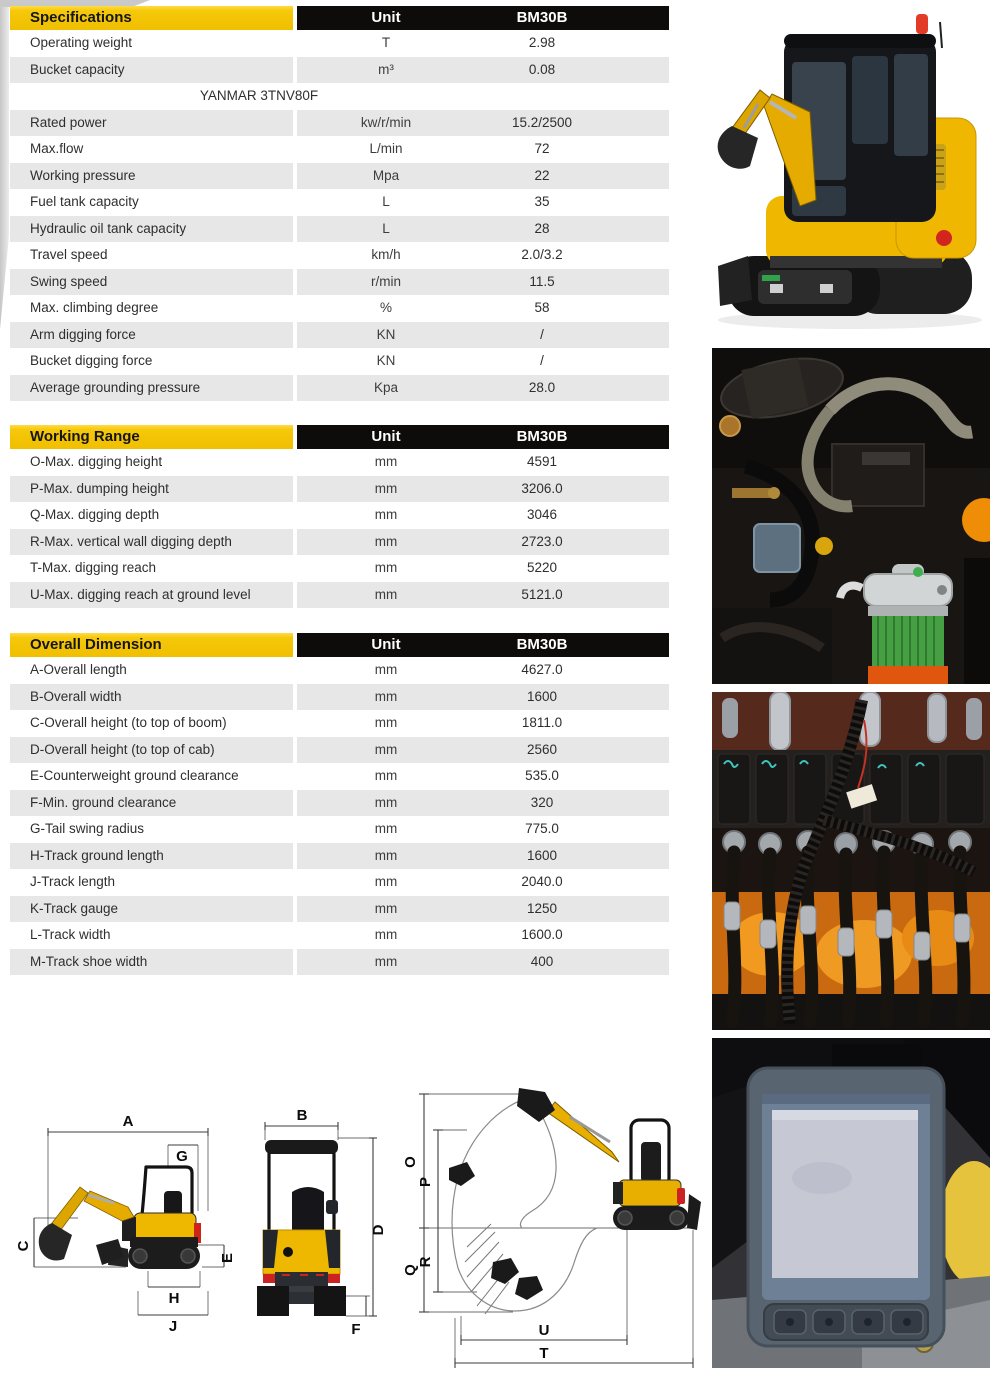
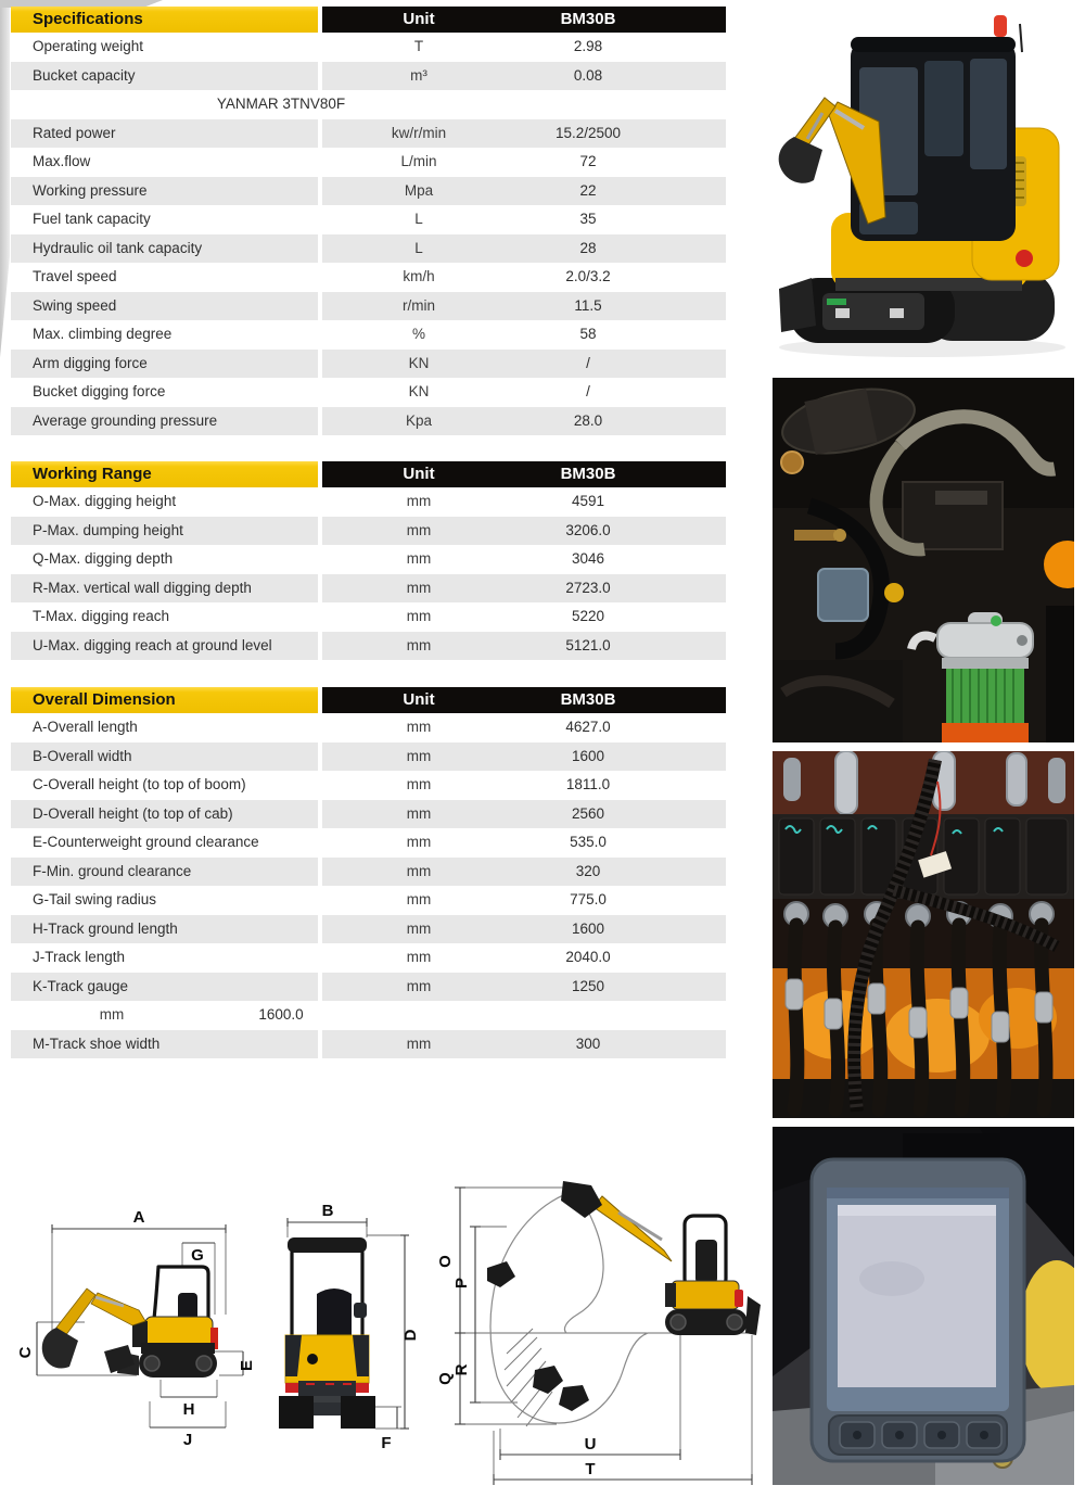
  Specifications
  Unit
  BM30B
  Operating weight
  T
  2.98
  Bucket capacity
  m³
  0.08
  YANMAR 3TNV80F
  Rated power
  kw/r/min
  15.2/2500
  Max.flow
  L/min
  72
  Working pressure
  Mpa
  22
  Fuel tank capacity
  L
  35
  Hydraulic oil tank capacity
  L
  28
  Travel speed
  km/h
  2.0/3.2
  Swing speed
  r/min
  11.5
  Max. climbing degree
  %
  58
  Arm digging force
  KN
  /
  Bucket digging force
  KN
  /
  Average grounding pressure
  Kpa
  28.0
  Working Range
  Unit
  BM30B
  O-Max. digging height
  mm
  4591
  P-Max. dumping height
  mm
  3206.0
  Q-Max. digging depth
  mm
  3046
  R-Max. vertical wall digging depth
  mm
  2723.0
  T-Max. digging reach
  mm
  5220
  U-Max. digging reach at ground level
  mm
  5121.0
  Overall Dimension
  Unit
  BM30B
  A-Overall length
  mm
  4627.0
  B-Overall width
  mm
  1600
  C-Overall height (to top of boom)
  mm
  1811.0
  D-Overall height (to top of cab)
  mm
  2560
  E-Counterweight ground clearance
  mm
  535.0
  F-Min. ground clearance
  mm
  320
  G-Tail swing radius
  mm
  775.0
  H-Track ground length
  mm
  1600
  J-Track length
  mm
  2040.0
  K-Track gauge
  mm
  1250
- L-Track width
  mm
  1600.0
  M-Track shoe width
  mm
- 400
+ 300
  A
  G
  H
  J
  B
  F
  U
  T
